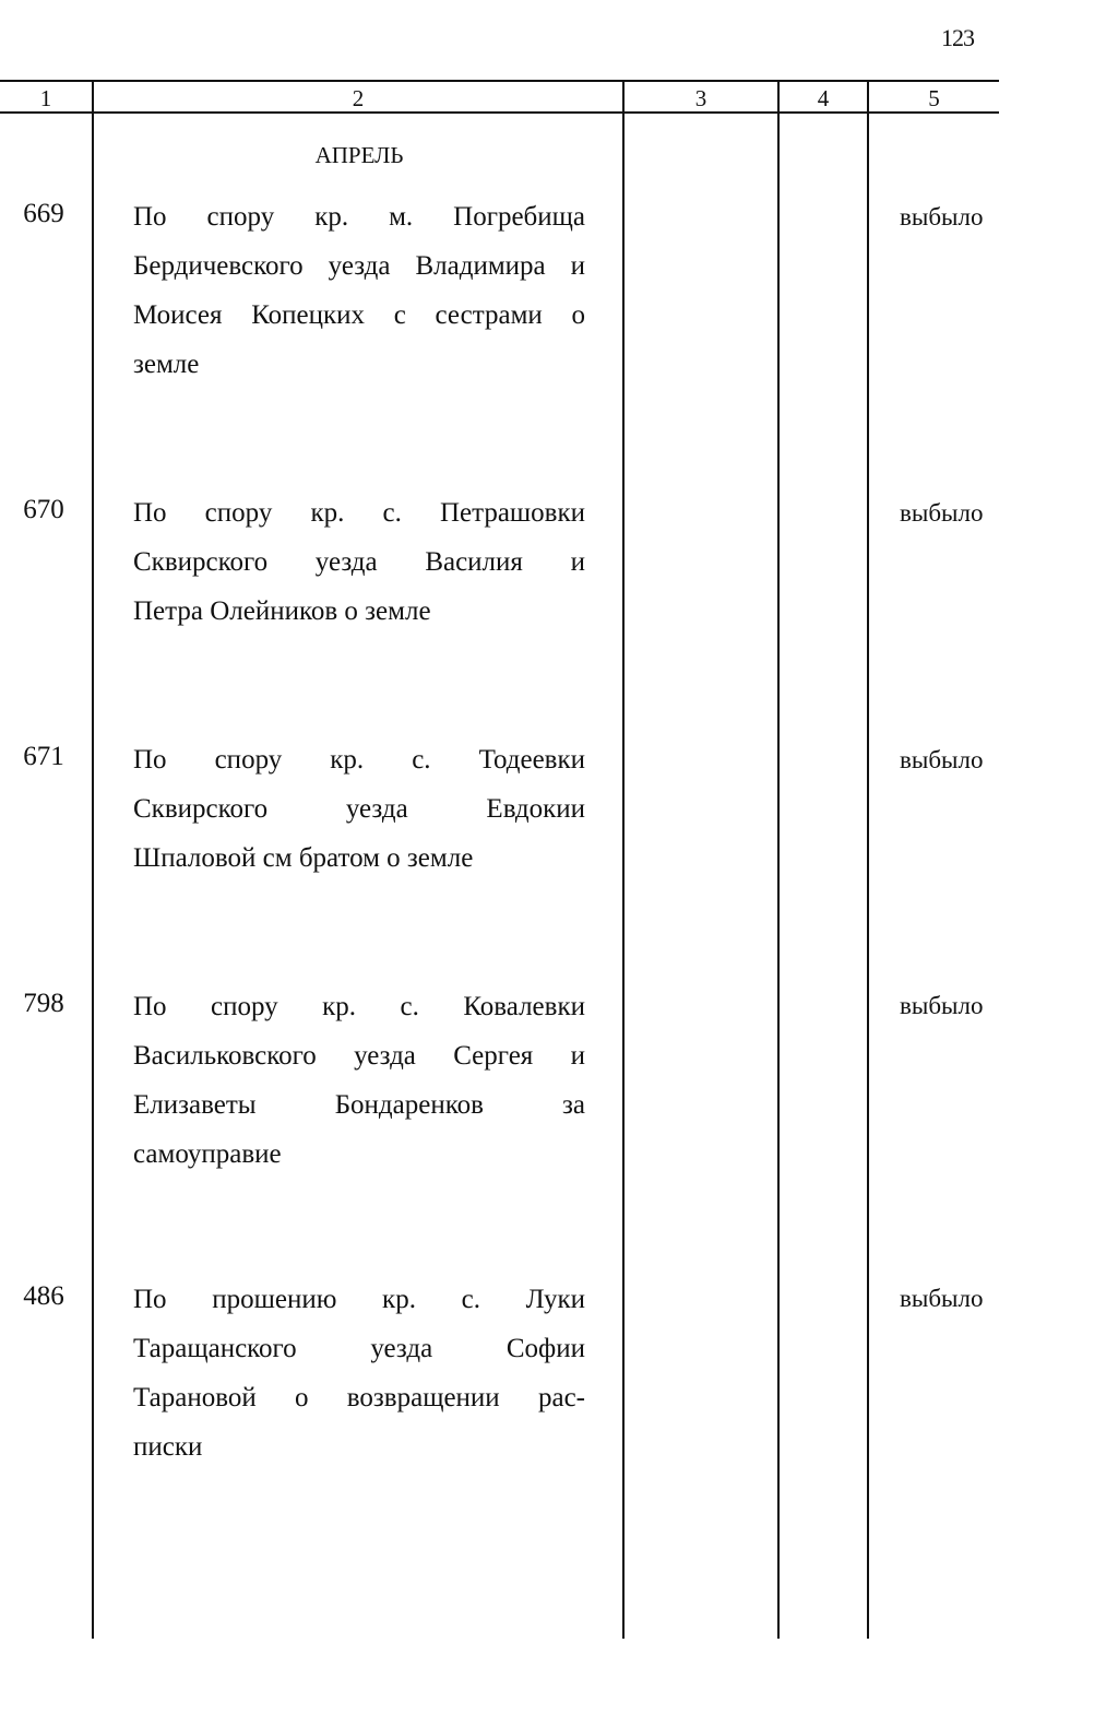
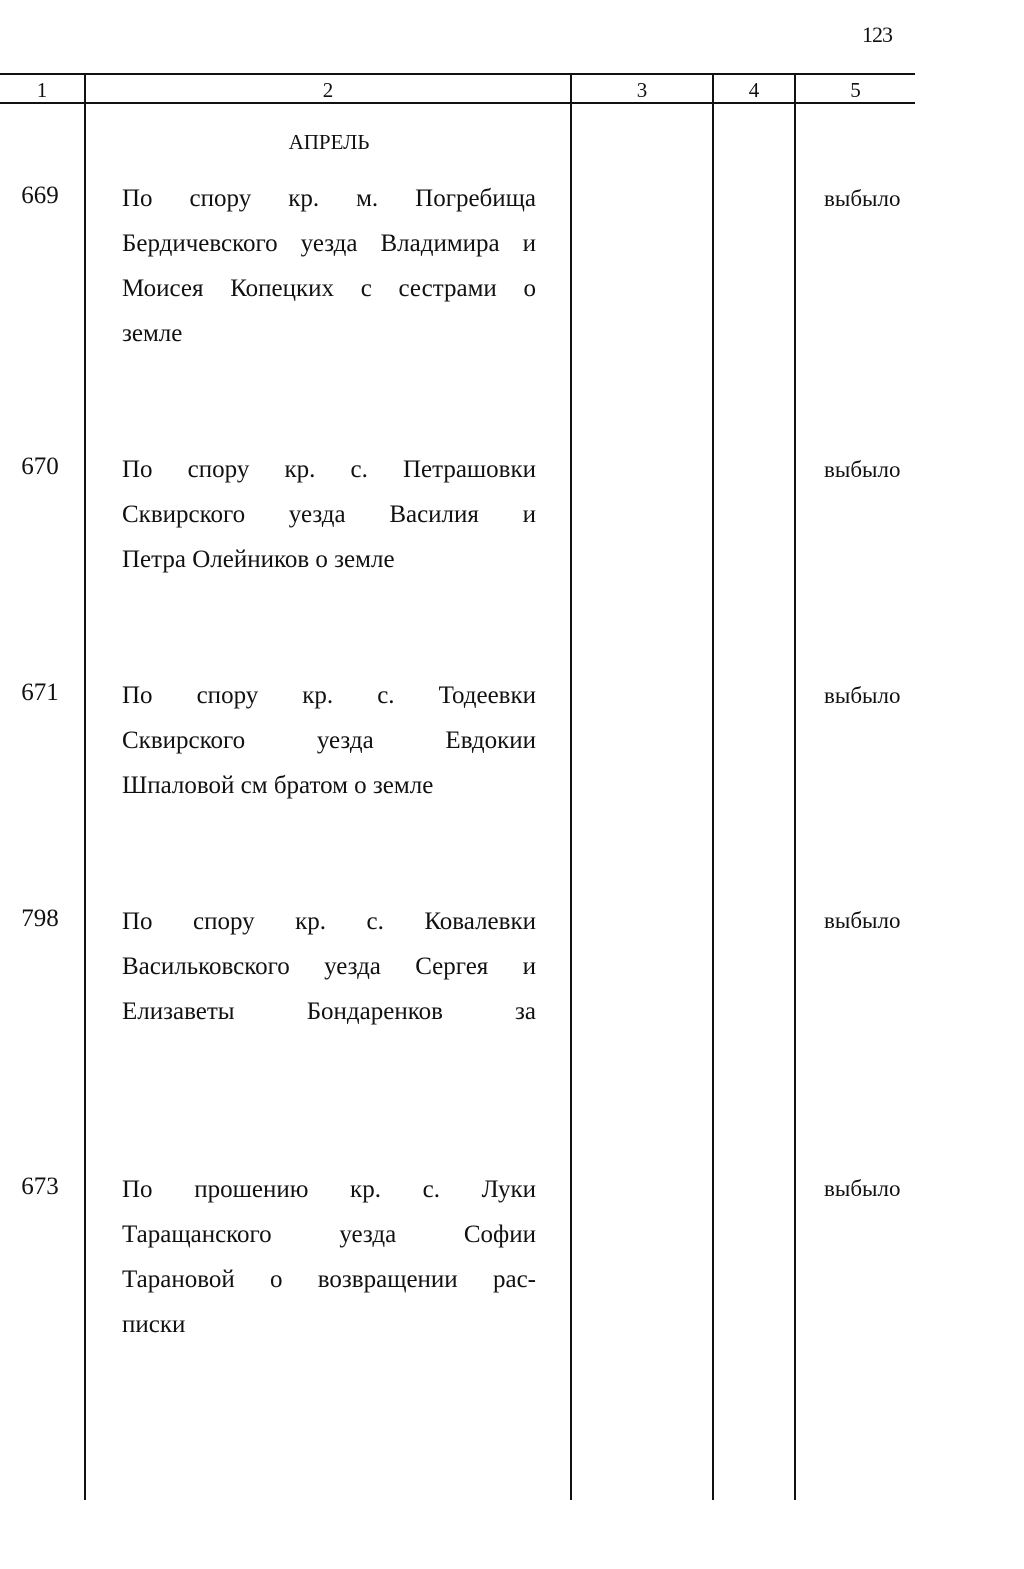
  123
  1
  2
  3
  4
  5
  АПРЕЛЬ
  669
  По спору кр. м. Погребища
  Бердичевского уезда Владимира и
  Моисея Копецких с сестрами о
  земле
  выбыло
  670
  По спору кр. с. Петрашовки
  Сквирского уезда Василия и
  Петра Олейников о земле
  выбыло
  671
  По спору кр. с. Тодеевки
  Сквирского уезда Евдокии
  Шпаловой см братом о земле
  выбыло
  798
  По спору кр. с. Ковалевки
  Васильковского уезда Сергея и
  Елизаветы Бондаренков за
- самоуправие
  выбыло
- 486
+ 673
  По прошению кр. с. Луки
  Таращанского уезда Софии
  Тарановой о возвращении рас-
  писки
  выбыло
